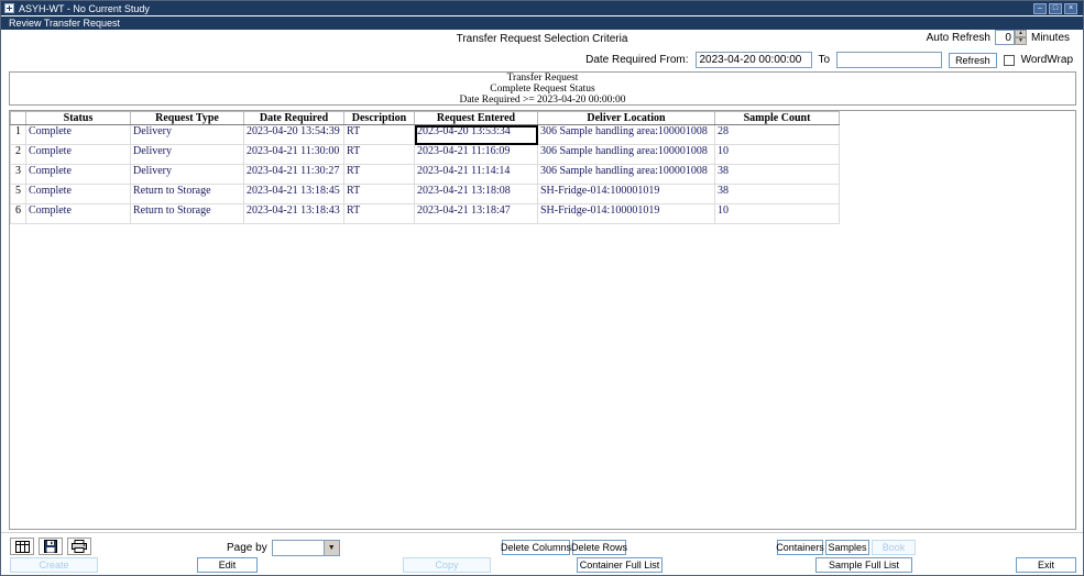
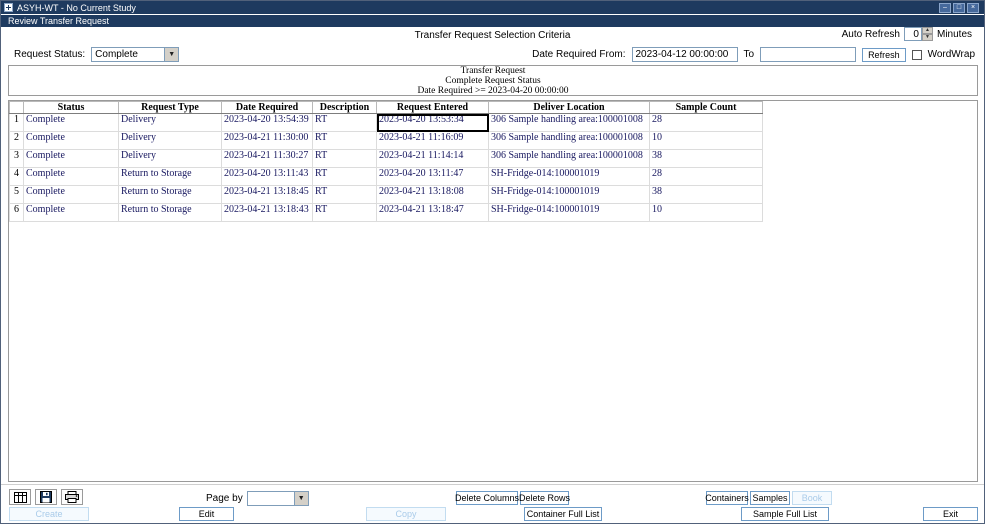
  ASYH-WT - No Current Study
  Review Transfer Request
  Transfer Request Selection Criteria
  Auto Refresh
  0
  Minutes
+ Request Status:
+ Complete
  Date Required From:
- 2023-04-20 00:00:00
+ 2023-04-12 00:00:00
  To
  Refresh
  WordWrap
  Transfer Request
  Complete Request Status
  Date Required >= 2023-04-20 00:00:00
  	Status	Request Type	Date Required	Description	Request Entered	Deliver Location	Sample Count
  1	Complete	Delivery	2023-04-20 13:54:39	RT	2023-04-20 13:53:34	306 Sample handling area:100001008	28
  2	Complete	Delivery	2023-04-21 11:30:00	RT	2023-04-21 11:16:09	306 Sample handling area:100001008	10
  3	Complete	Delivery	2023-04-21 11:30:27	RT	2023-04-21 11:14:14	306 Sample handling area:100001008	38
+ 4	Complete	Return to Storage	2023-04-20 13:11:43	RT	2023-04-20 13:11:47	SH-Fridge-014:100001019	28
  5	Complete	Return to Storage	2023-04-21 13:18:45	RT	2023-04-21 13:18:08	SH-Fridge-014:100001019	38
  6	Complete	Return to Storage	2023-04-21 13:18:43	RT	2023-04-21 13:18:47	SH-Fridge-014:100001019	10
  Page by
  Delete Columns
  Delete Rows
  Containers
  Samples
  Book
  Create
  Edit
  Copy
  Container Full List
  Sample Full List
  Exit
